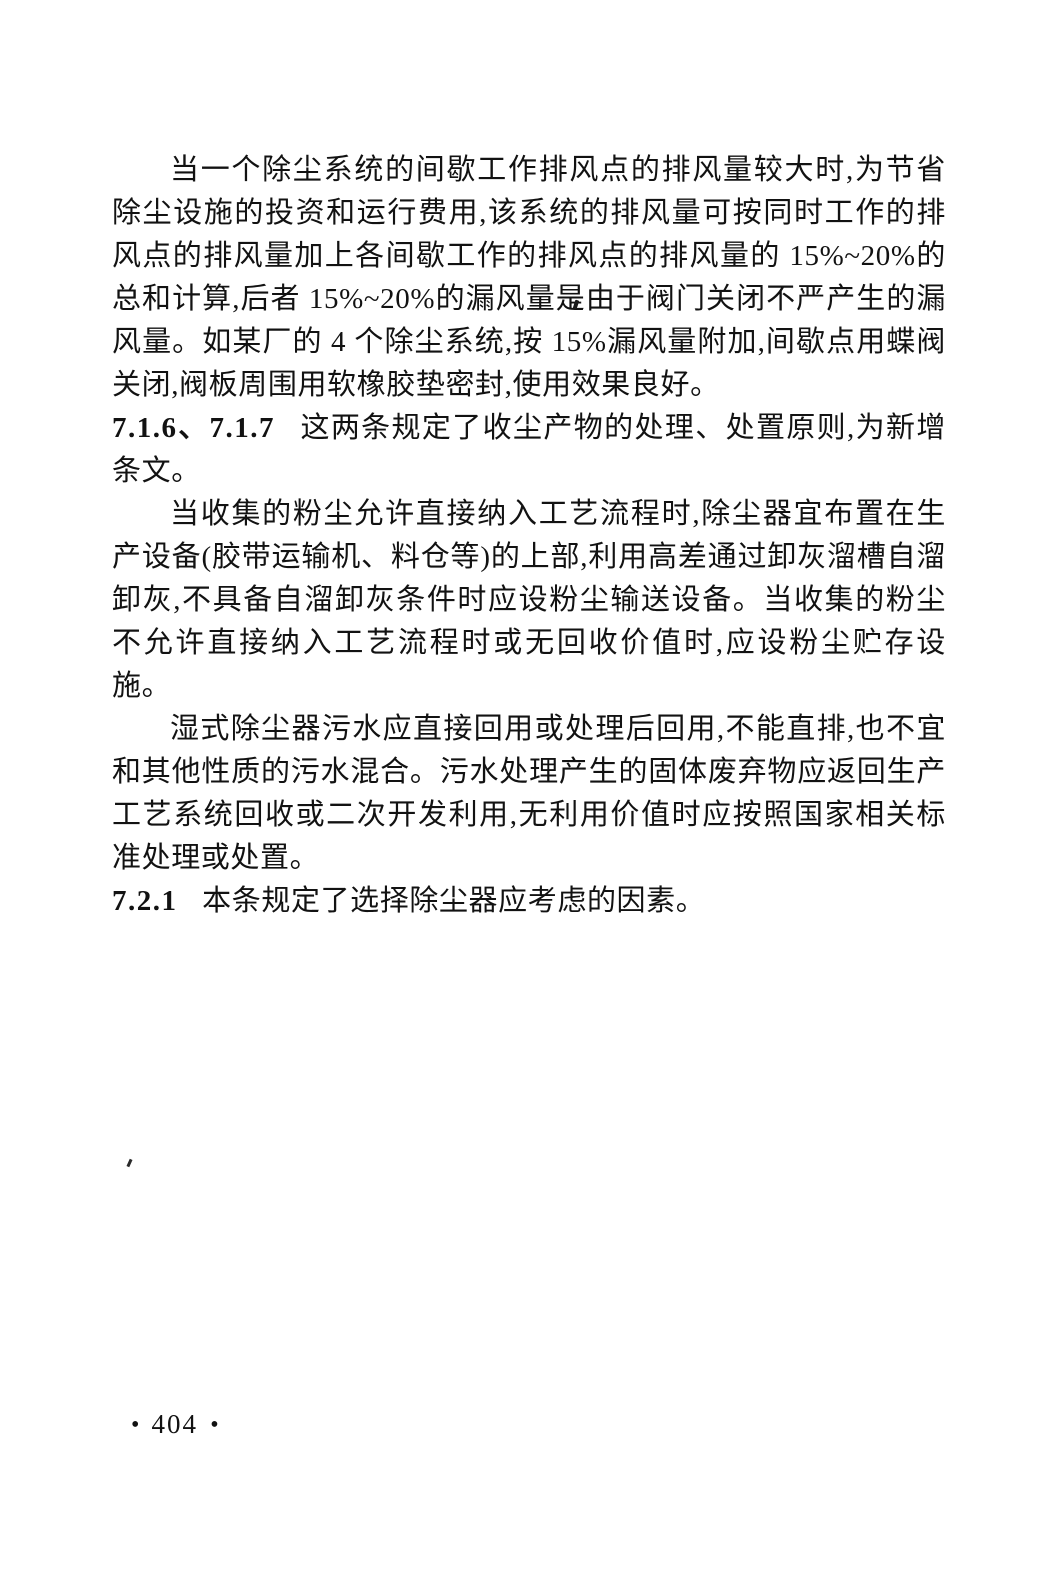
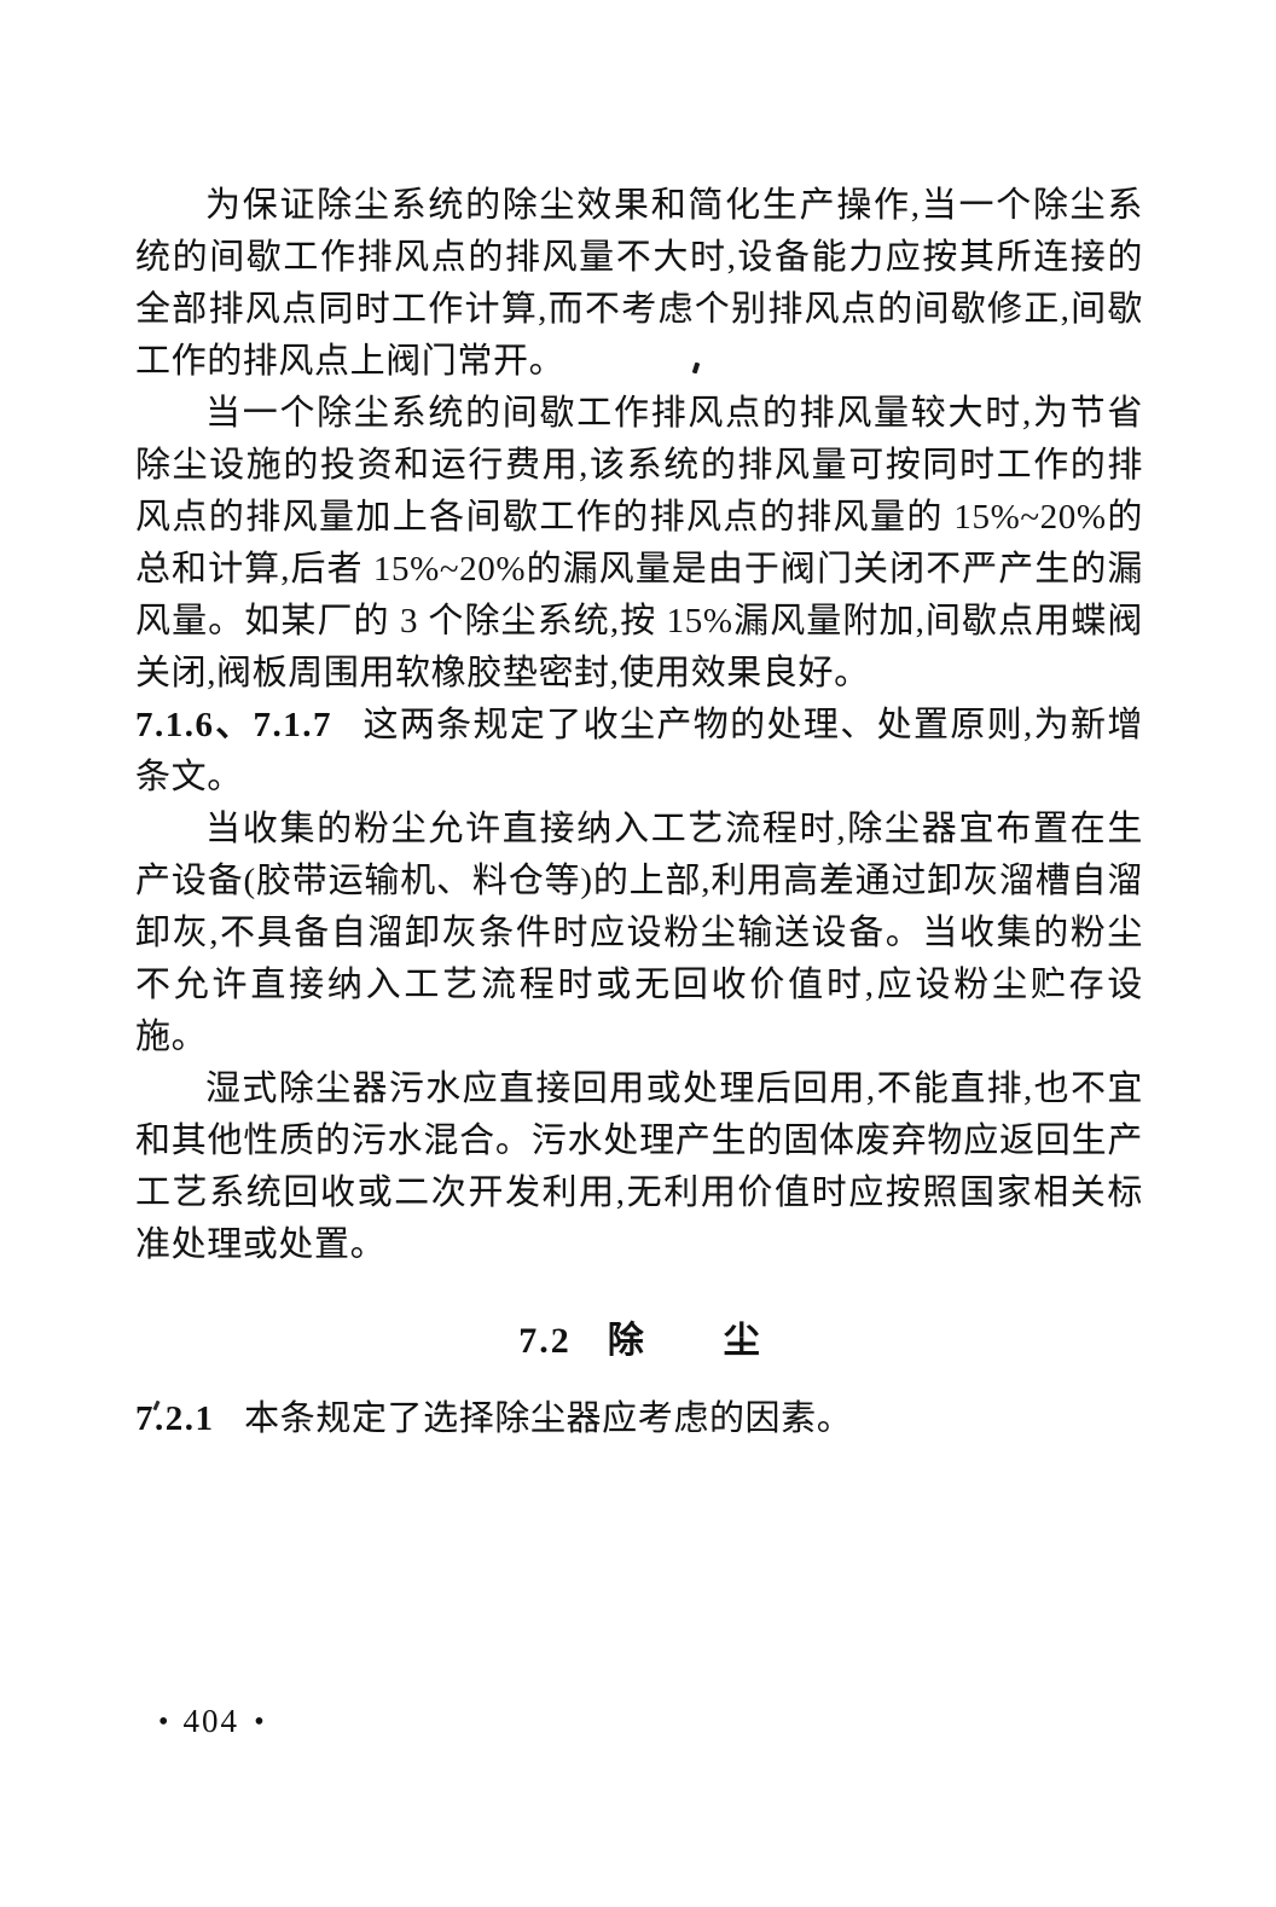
+ 为保证除尘系统的除尘效果和简化生产操作,当一个除尘系统的间歇工作排风点的排风量不大时,设备能力应按其所连接的全部排风点同时工作计算,而不考虑个别排风点的间歇修正,间歇工作的排风点上阀门常开。
- 当一个除尘系统的间歇工作排风点的排风量较大时,为节省除尘设施的投资和运行费用,该系统的排风量可按同时工作的排风点的排风量加上各间歇工作的排风点的排风量的 15%~20%的总和计算,后者 15%~20%的漏风量是由于阀门关闭不严产生的漏风量。如某厂的 4 个除尘系统,按 15%漏风量附加,间歇点用蝶阀关闭,阀板周围用软橡胶垫密封,使用效果良好。
+ 当一个除尘系统的间歇工作排风点的排风量较大时,为节省除尘设施的投资和运行费用,该系统的排风量可按同时工作的排风点的排风量加上各间歇工作的排风点的排风量的 15%~20%的总和计算,后者 15%~20%的漏风量是由于阀门关闭不严产生的漏风量。如某厂的 3 个除尘系统,按 15%漏风量附加,间歇点用蝶阀关闭,阀板周围用软橡胶垫密封,使用效果良好。
  7.1.6、7.1.7 这两条规定了收尘产物的处理、处置原则,为新增条文。
  当收集的粉尘允许直接纳入工艺流程时,除尘器宜布置在生产设备(胶带运输机、料仓等)的上部,利用高差通过卸灰溜槽自溜卸灰,不具备自溜卸灰条件时应设粉尘输送设备。当收集的粉尘不允许直接纳入工艺流程时或无回收价值时,应设粉尘贮存设施。
  湿式除尘器污水应直接回用或处理后回用,不能直排,也不宜和其他性质的污水混合。污水处理产生的固体废弃物应返回生产工艺系统回收或二次开发利用,无利用价值时应按照国家相关标准处理或处置。
+ 7.2 除尘
  7.2.1 本条规定了选择除尘器应考虑的因素。
  • 404 •
